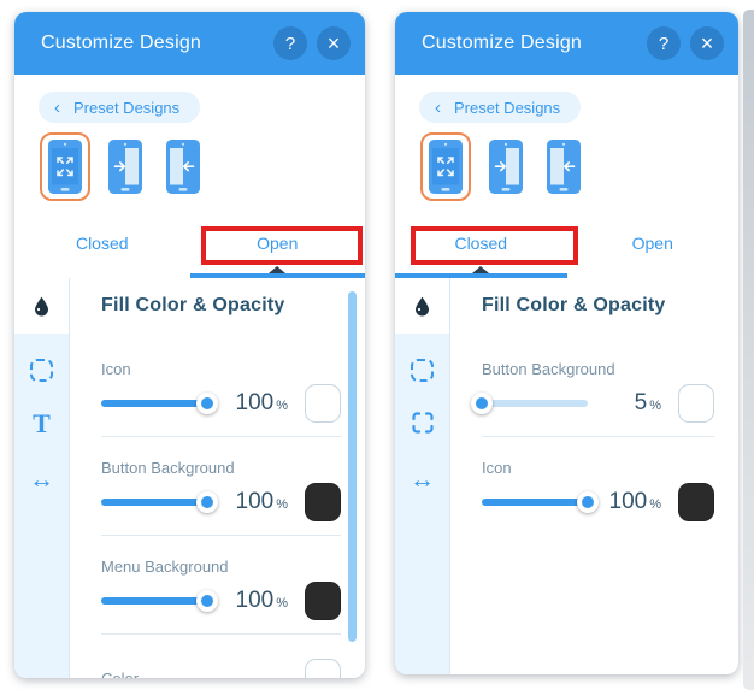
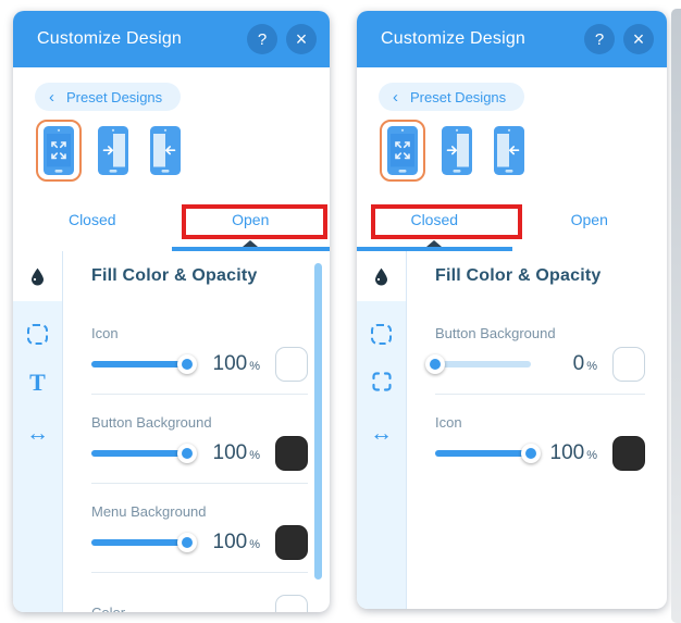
  Customize Design
  ?
  ×
  ‹
  Preset Designs
  Closed
  Open
  T
  ↔
  Fill Color & Opacity
  Icon
  100 %
  Button Background
  100 %
  Menu Background
  100 %
  Customize Design
  ?
  ×
  ‹
  Preset Designs
  Closed
  Open
  ↔
  Fill Color & Opacity
  Button Background
- 5 %
+ 0 %
  Icon
  100 %
